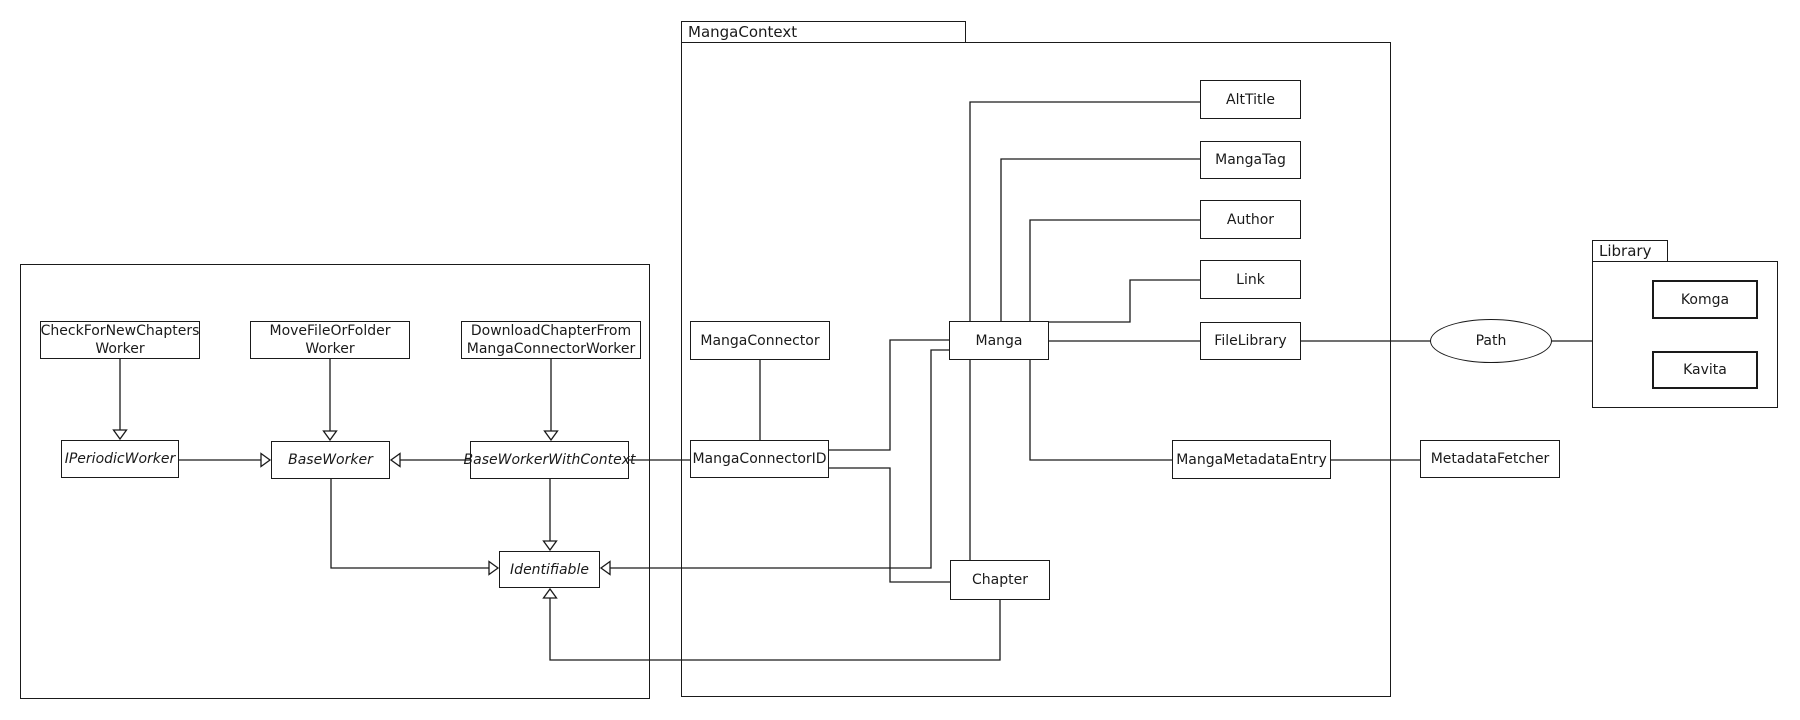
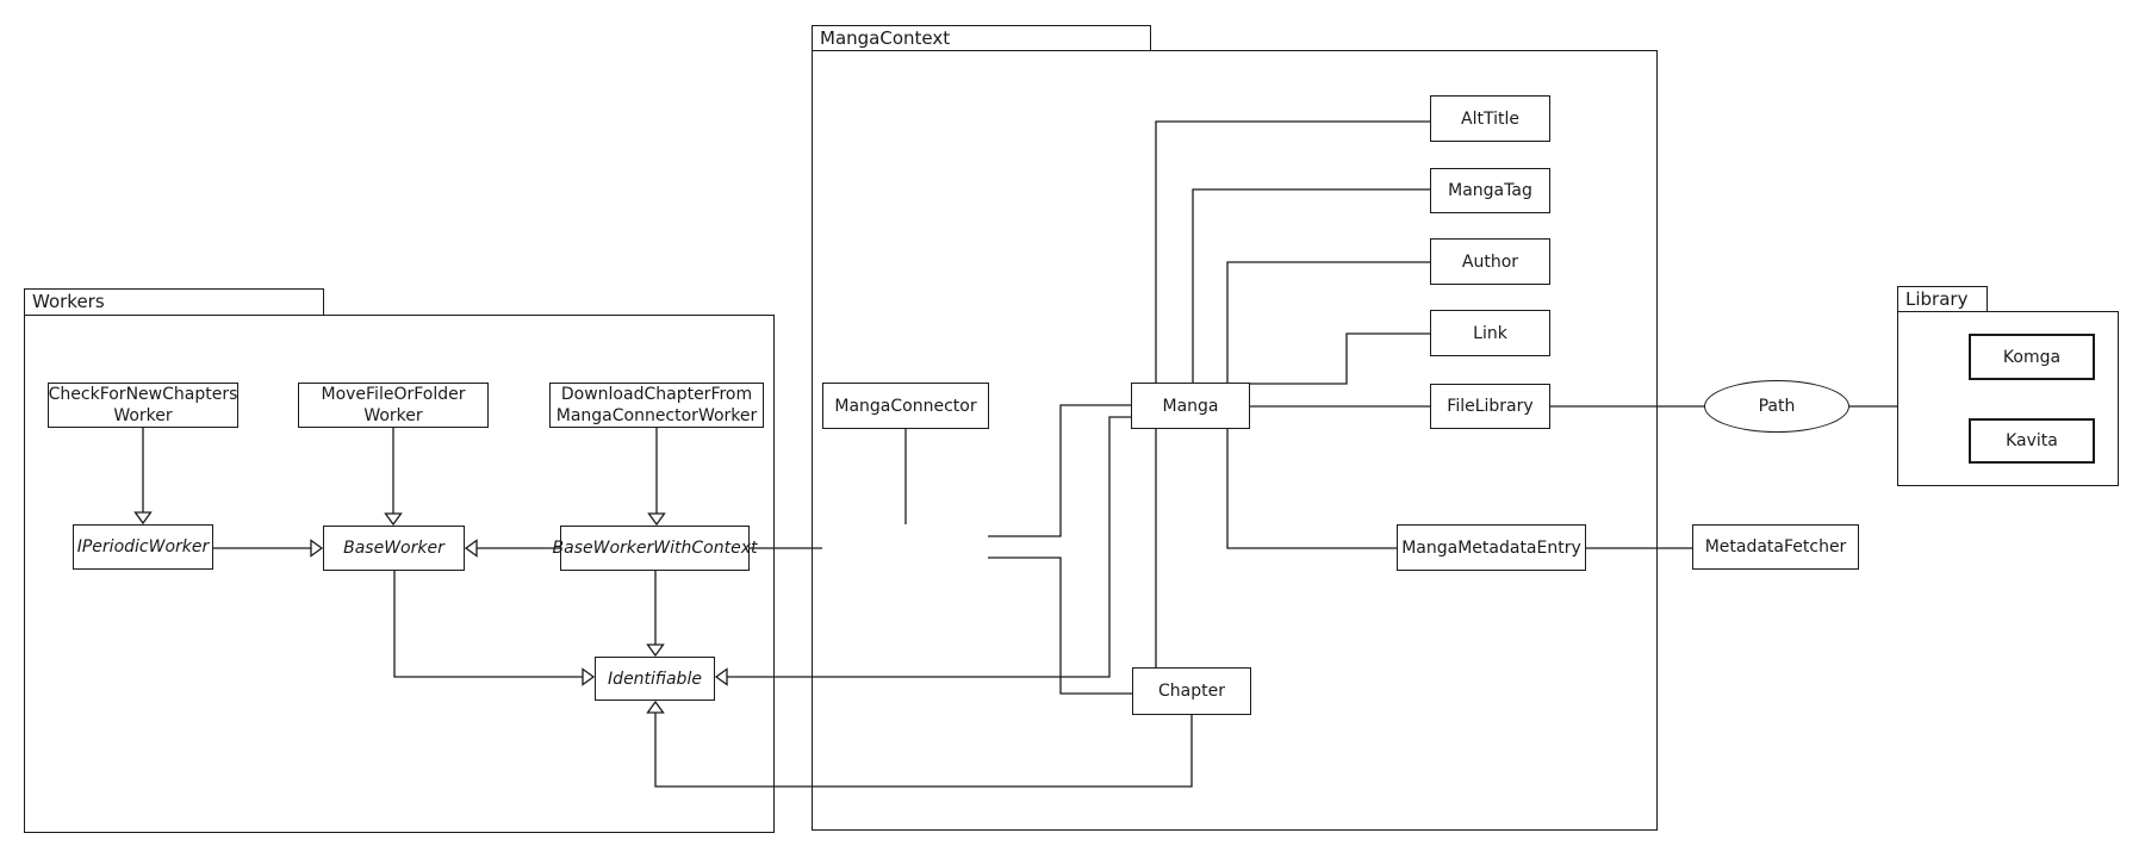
+ Workers
  MangaContext
  Library
  CheckForNewChapters
  Worker
  MoveFileOrFolder
  Worker
  DownloadChapterFrom
  MangaConnectorWorker
  IPeriodicWorker
  BaseWorker
  BaseWorkerWithContext
  Identifiable
  MangaConnector
- MangaConnectorID
  Manga
  Chapter
  AltTitle
  MangaTag
  Author
  Link
  FileLibrary
  MangaMetadataEntry
  MetadataFetcher
  Path
  Komga
  Kavita
